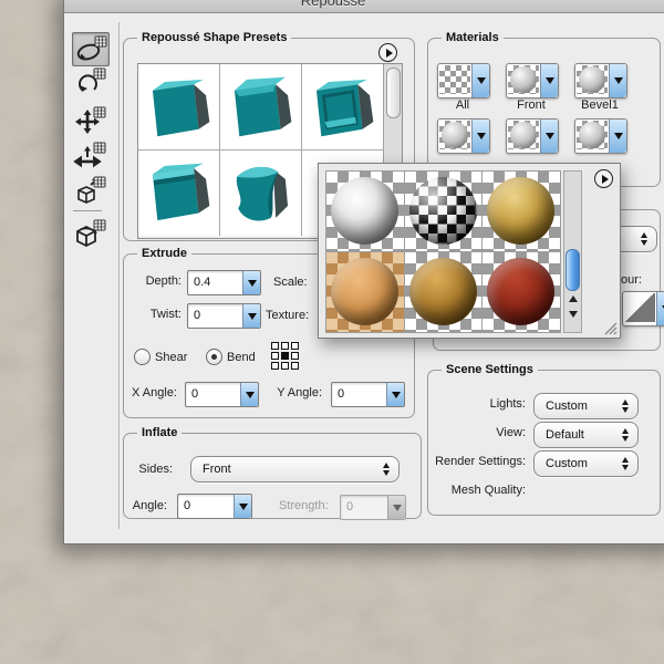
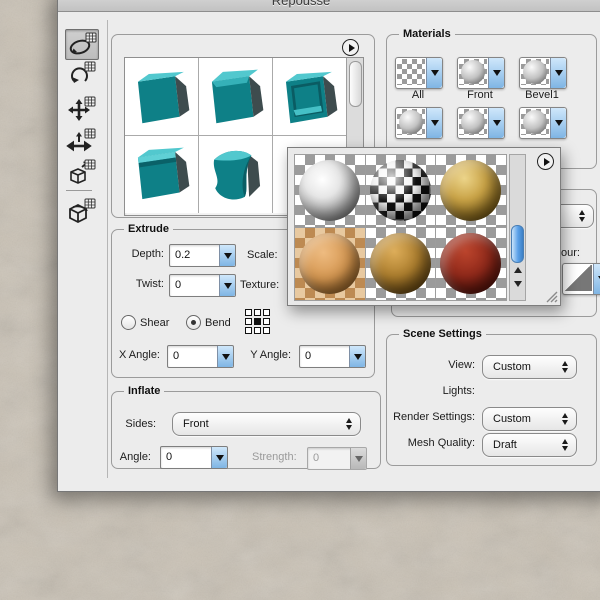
  Repoussé
- Repoussé Shape Presets
  Materials
  All
  Front
  Bevel1
  Extrude
  Depth:
- 0.4
+ 0.2
  Scale:
  Twist:
  0
  Texture:
  Shear
  Bend
  X Angle:
  0
  Y Angle:
  0
  Inflate
  Sides:
  Front
  Angle:
  0
  Strength:
  0
  Scene Settings
- Lights:
+ View:
  Custom
- View:
+ Lights:
- Default
  Render Settings:
  Custom
  Mesh Quality:
+ Draft
